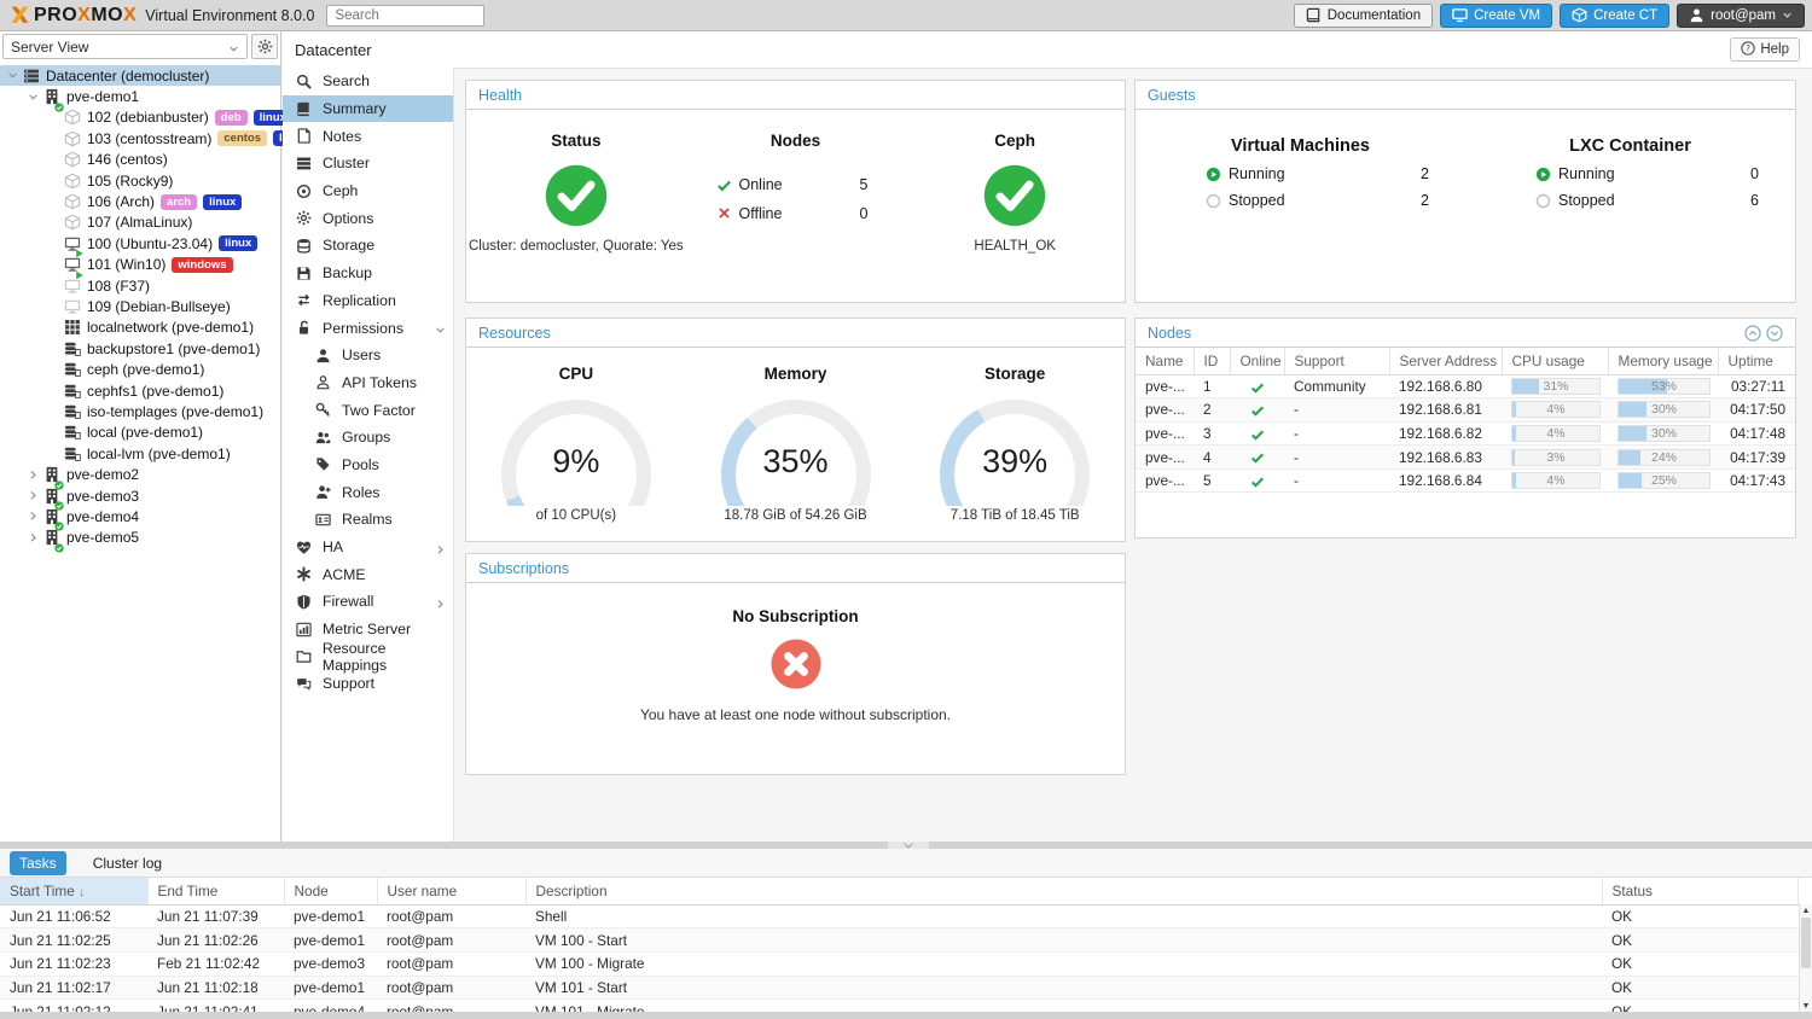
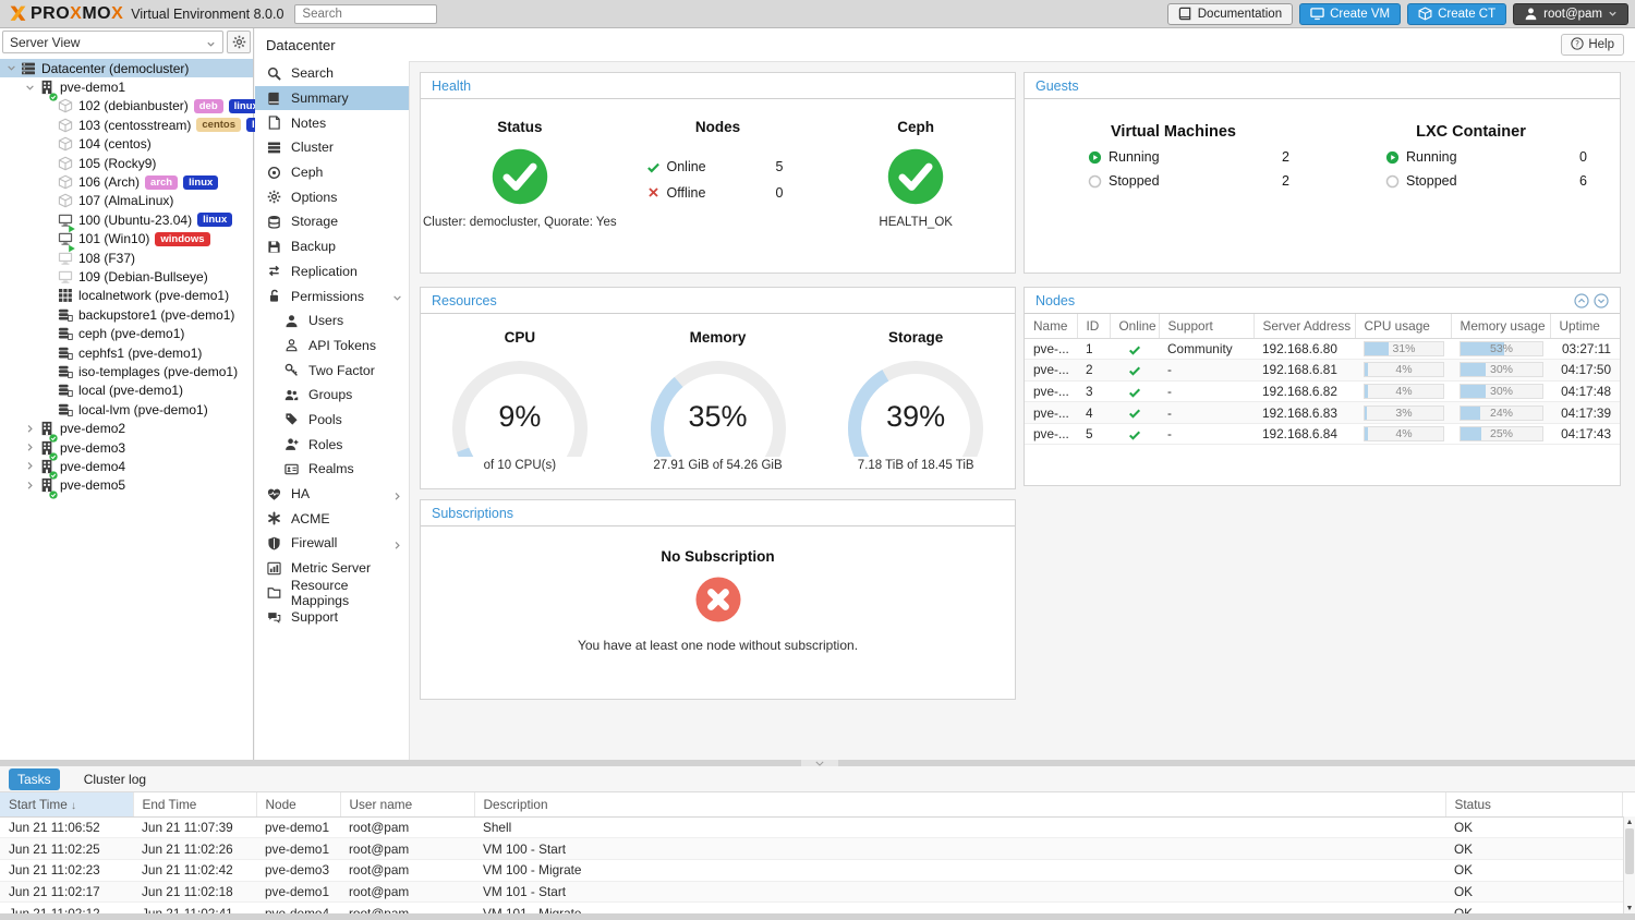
  PROXMOX
  Virtual Environment 8.0.0
  Search
  Documentation
  Create VM
  Create CT
  root@pam
  Server View
  Datacenter (democluster)
  pve-demo1
  102 (debianbuster)
  deb
  linu
  103 (centosstream)
  centos
- 146 (centos)
+ 104 (centos)
  105 (Rocky9)
  106 (Arch)
  arch
  linux
  107 (AlmaLinux)
  100 (Ubuntu-23.04)
  linux
  101 (Win10)
  windows
  108 (F37)
  109 (Debian-Bullseye)
  localnetwork (pve-demo1)
  backupstore1 (pve-demo1)
  ceph (pve-demo1)
  cephfs1 (pve-demo1)
  iso-templages (pve-demo1)
  local (pve-demo1)
  local-lvm (pve-demo1)
  pve-demo2
  pve-demo3
  pve-demo4
  pve-demo5
  Datacenter
  ?
  Help
  Search
  Summary
  Notes
  Cluster
  Ceph
  Options
  Storage
  Backup
  Replication
  Permissions
  Users
  API Tokens
  Two Factor
  Groups
  Pools
  Roles
  Realms
  HA
  ACME
  Firewall
  Metric Server
  Resource Mappings
  Support
  Health
  Status
  Cluster: democluster, Quorate: Yes
  Nodes
  Online
  5
  Offline
  0
  Ceph
  HEALTH_OK
  Resources
  CPU
  9%
  of 10 CPU(s)
  Memory
  35%
- 18.78 GiB of 54.26 GiB
+ 27.91 GiB of 54.26 GiB
  Storage
  39%
  7.18 TiB of 18.45 TiB
  Subscriptions
  No Subscription
  You have at least one node without subscription.
  Guests
  Virtual Machines
  Running
  2
  Stopped
  2
  LXC Container
  Running
  0
  Stopped
  6
  Nodes
  Name	ID	Online	Support	Server Address	CPU usage	Memory usage	Uptime
  pve-...	1		Community	192.168.6.80	31%	53%	03:27:11
  pve-...	2		-	192.168.6.81	4%	30%	04:17:50
  pve-...	3		-	192.168.6.82	4%	30%	04:17:48
  pve-...	4		-	192.168.6.83	3%	24%	04:17:39
  pve-...	5		-	192.168.6.84	4%	25%	04:17:43
  Tasks
  Cluster log
  Start Time ↓	End Time	Node	User name	Description	Status
  Jun 21 11:06:52	Jun 21 11:07:39	pve-demo1	root@pam	Shell	OK
  Jun 21 11:02:25	Jun 21 11:02:26	pve-demo1	root@pam	VM 100 - Start	OK
- Jun 21 11:02:23	Feb 21 11:02:42	pve-demo3	root@pam	VM 100 - Migrate	OK
+ Jun 21 11:02:23	Jun 21 11:02:42	pve-demo3	root@pam	VM 100 - Migrate	OK
  Jun 21 11:02:17	Jun 21 11:02:18	pve-demo1	root@pam	VM 101 - Start	OK
